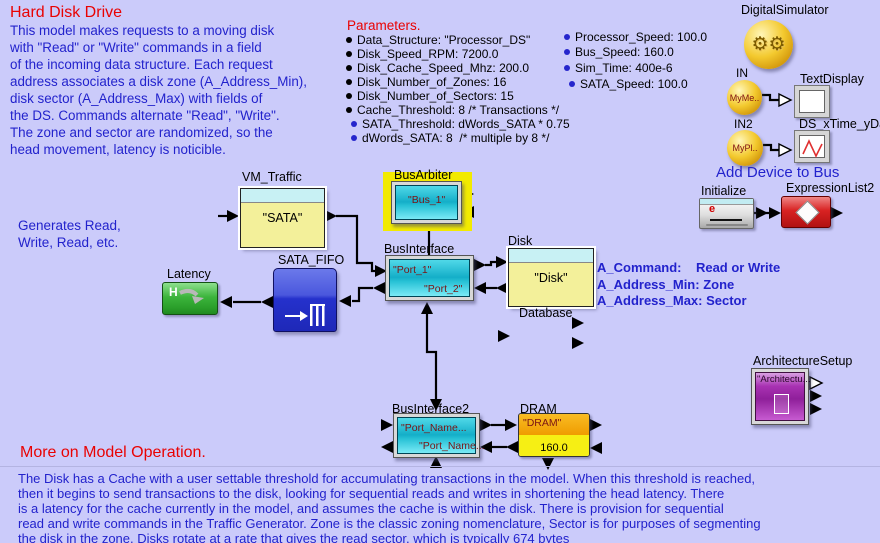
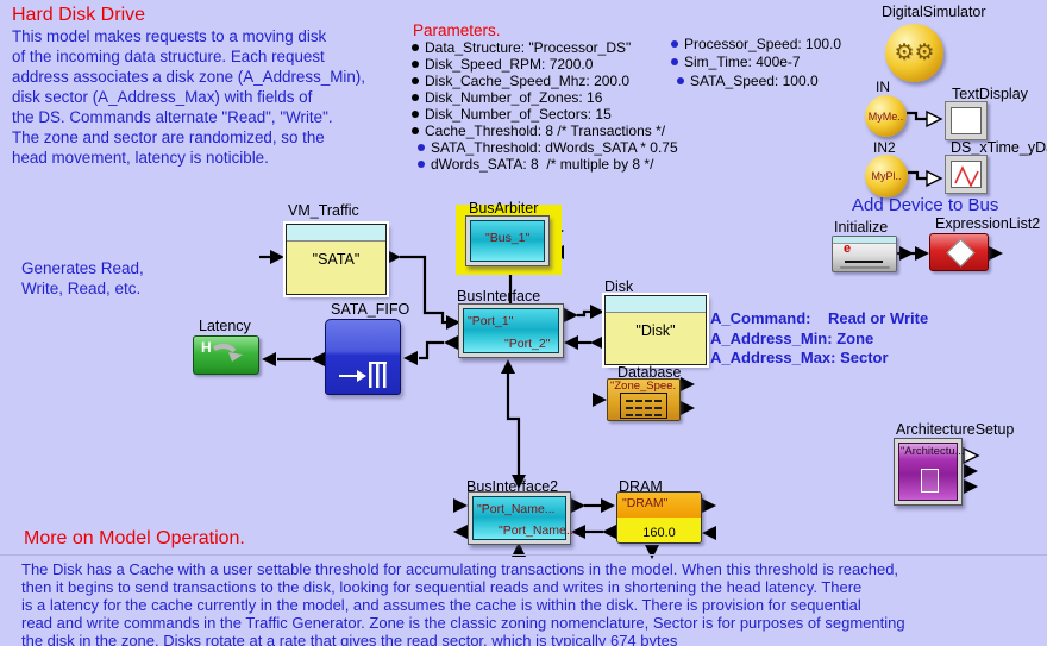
  Hard Disk Drive
  This model makes requests to a moving disk
- with "Read" or "Write" commands in a field
  of the incoming data structure. Each request
  address associates a disk zone (A_Address_Min),
  disk sector (A_Address_Max) with fields of
  the DS. Commands alternate "Read", "Write".
  The zone and sector are randomized, so the
  head movement, latency is noticible.
  Parameters.
  Data_Structure: "Processor_DS"
  Disk_Speed_RPM: 7200.0
  Disk_Cache_Speed_Mhz: 200.0
  Disk_Number_of_Zones: 16
  Disk_Number_of_Sectors: 15
  Cache_Threshold: 8 /* Transactions */
  SATA_Threshold: dWords_SATA * 0.75
  dWords_SATA: 8 /* multiple by 8 */
  Processor_Speed: 100.0
- Bus_Speed: 160.0
- Sim_Time: 400e-6
+ Sim_Time: 400e-7
  SATA_Speed: 100.0
  DigitalSimulator
  ⚙⚙
  IN
  MyMe..
  TextDisplay
  IN2
  MyPl..
  DS_xTime_yD
  Add Device to Bus
  Initialize
  e
  ExpressionList2
  VM_Traffic
  "SATA"
  BusArbiter
  "Bus_1"
  BusInterface
  "Port_1"
  "Port_2"
  Disk
  "Disk"
  A_Command: Read or Write
  A_Address_Min: Zone
  A_Address_Max: Sector
  SATA_FIFO
  Latency
  H
  Database
+ "Zone_Spee.
  BusInterface2
  "Port_Name...
  "Port_Name...
  DRAM
  "DRAM"
  160.0
  ArchitectureSetup
  "Architectu...
  Generates Read,
  Write, Read, etc.
  More on Model Operation.
  The Disk has a Cache with a user settable threshold for accumulating transactions in the model. When this threshold is reached,
  then it begins to send transactions to the disk, looking for sequential reads and writes in shortening the head latency. There
  is a latency for the cache currently in the model, and assumes the cache is within the disk. There is provision for sequential
  read and write commands in the Traffic Generator. Zone is the classic zoning nomenclature, Sector is for purposes of segmenting
  the disk in the zone. Disks rotate at a rate that gives the read sector, which is typically 674 bytes
